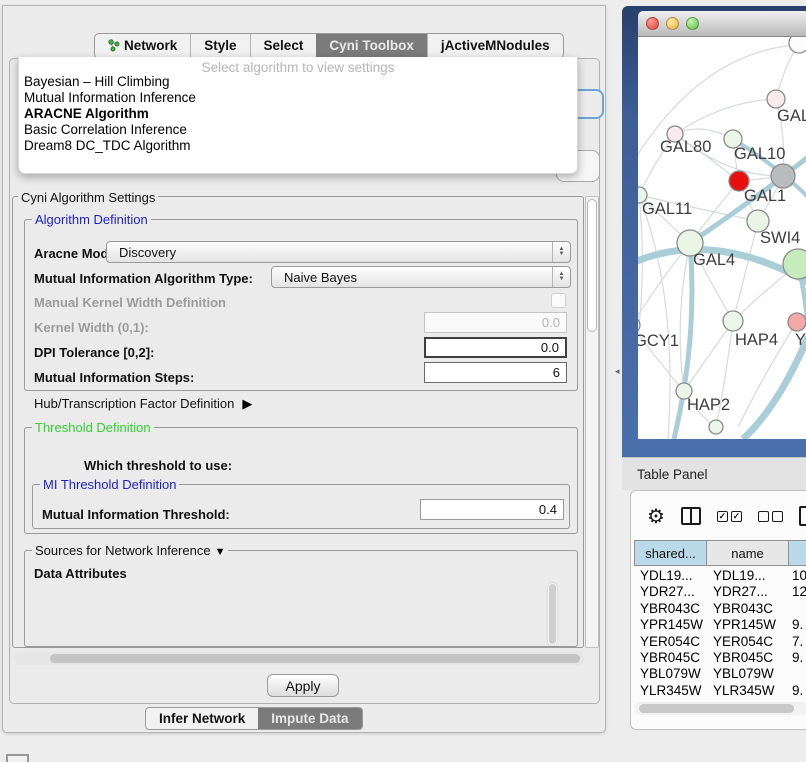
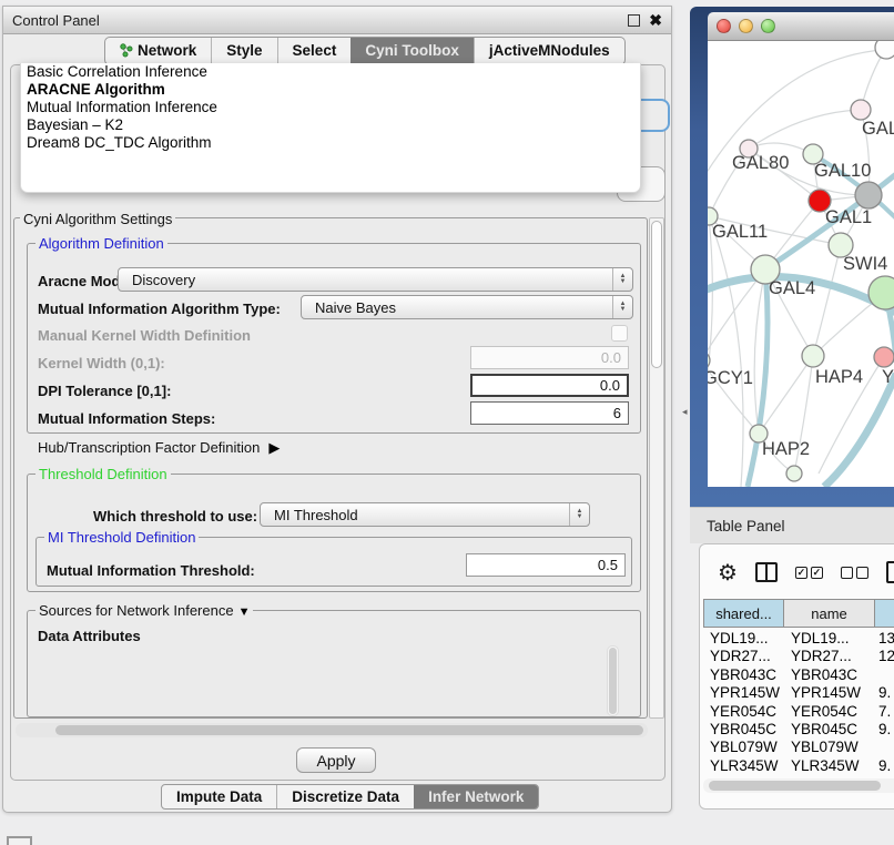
+ Control Panel
+ ✖
  Network
  Style
  Select
  Cyni Toolbox
  jActiveMNodules
- Select algorithm to view settings
- Bayesian – Hill Climbing
- Mutual Information Inference
+ Basic Correlation Inference
  ARACNE Algorithm
- Basic Correlation Inference
+ Mutual Information Inference
+ Bayesian – K2
  Dream8 DC_TDC Algorithm
  Cyni Algorithm Settings
  Algorithm Definition
  Aracne Mod
  Discovery
  Mutual Information Algorithm Type:
  Naive Bayes
  Manual Kernel Width Definition
  Kernel Width (0,1):
  0.0
- DPI Tolerance [0,2]:
+ DPI Tolerance [0,1]:
  0.0
  Mutual Information Steps:
  6
  Hub/Transcription Factor Definition ▶
  Threshold Definition
  Which threshold to use:
+ MI Threshold
  MI Threshold Definition
  Mutual Information Threshold:
- 0.4
+ 0.5
  Sources for Network Inference ▼
  Data Attributes
  Apply
- Infer Network
+ Impute Data
+ Discretize Data
- Impute Data
+ Infer Network
  ◂
  GAL
  GAL80
  GAL10
  GAL1
  GAL11
  SWI4
  GAL4
  GCY1
  HAP4
  Y
  HAP2
  Table Panel
  ⚙
  ✓
  ✓
  shared...
  name
  YDL19...
  YDL19...
- 10
+ 13
  YDR27...
  YDR27...
  12
  YBR043C
  YBR043C
  YPR145W
  YPR145W
  9.
  YER054C
  YER054C
  7.
  YBR045C
  YBR045C
  9.
  YBL079W
  YBL079W
  YLR345W
  YLR345W
  9.
